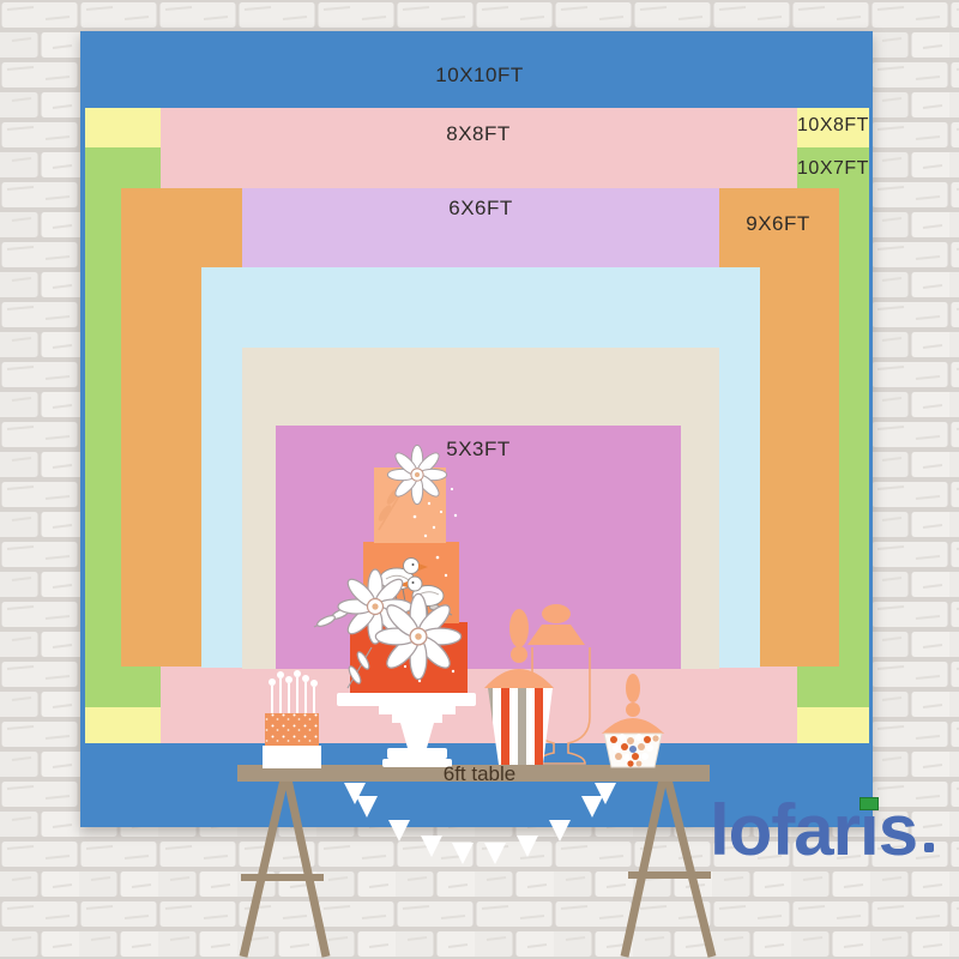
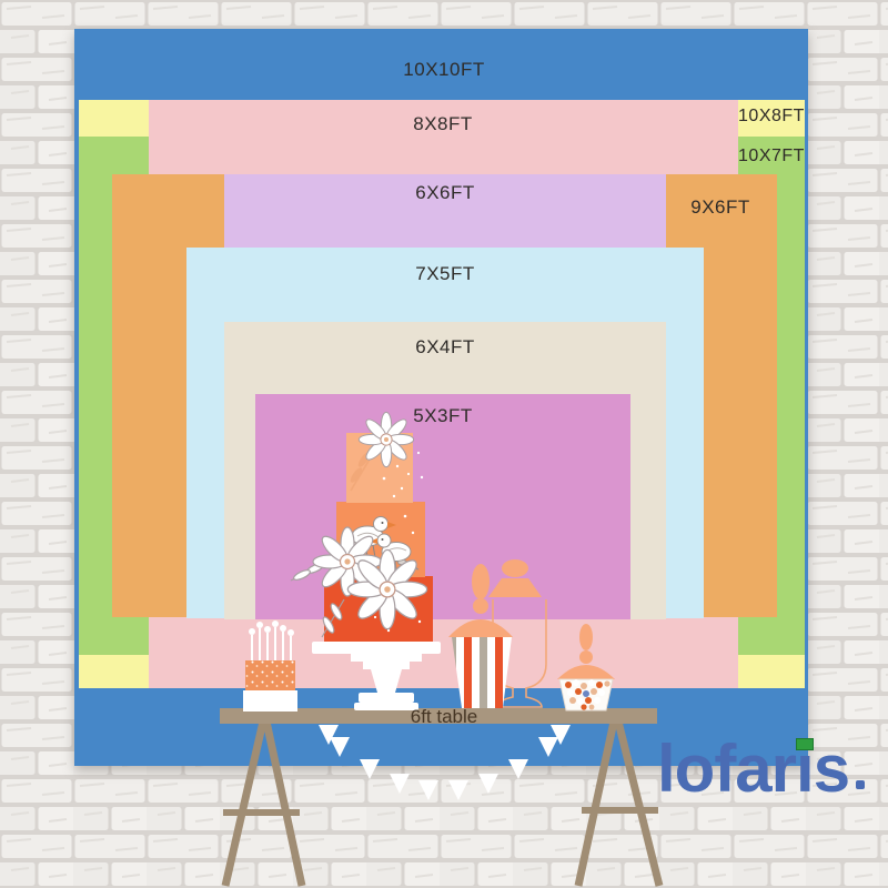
  10X10FT
  8X8FT
  10X8FT
  10X7FT
  6X6FT
  9X6FT
+ 7X5FT
+ 6X4FT
  5X3FT
  6ft table
  lofaris
